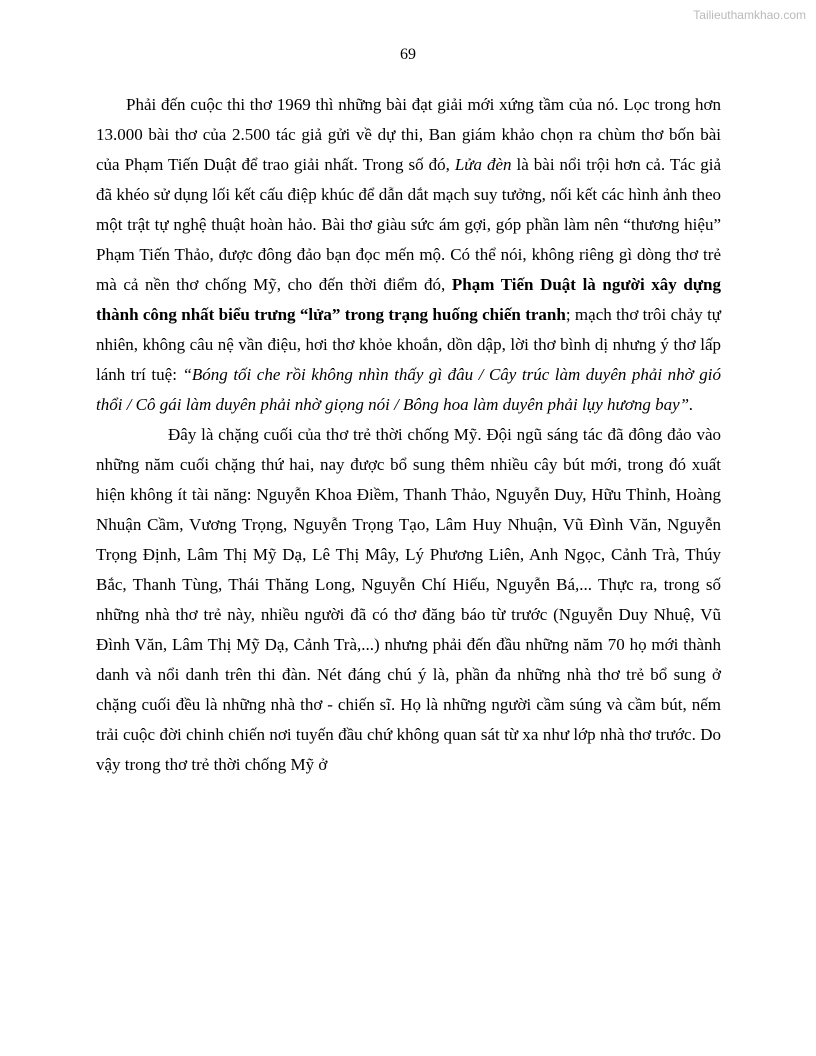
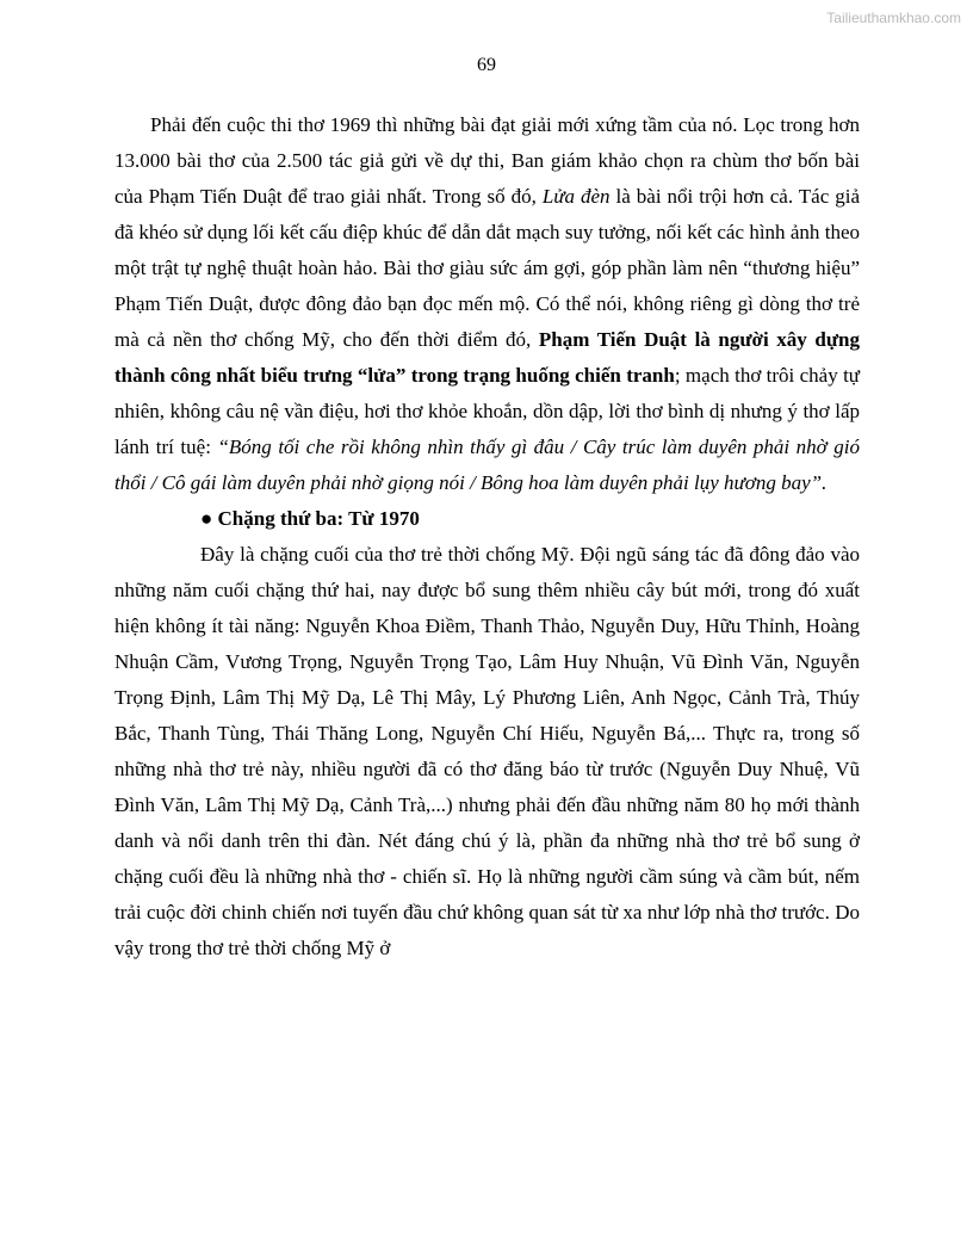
  Tailieuthamkhao.com
  69
- Phải đến cuộc thi thơ 1969 thì những bài đạt giải mới xứng tầm của nó. Lọc trong hơn 13.000 bài thơ của 2.500 tác giả gửi về dự thi, Ban giám khảo chọn ra chùm thơ bốn bài của Phạm Tiến Duật để trao giải nhất. Trong số đó, Lửa đèn là bài nổi trội hơn cả. Tác giả đã khéo sử dụng lối kết cấu điệp khúc để dẫn dắt mạch suy tưởng, nối kết các hình ảnh theo một trật tự nghệ thuật hoàn hảo. Bài thơ giàu sức ám gợi, góp phần làm nên “thương hiệu” Phạm Tiến Thảo, được đông đảo bạn đọc mến mộ. Có thể nói, không riêng gì dòng thơ trẻ mà cả nền thơ chống Mỹ, cho đến thời điểm đó, Phạm Tiến Duật là người xây dựng thành công nhất biểu trưng “lửa” trong trạng huống chiến tranh; mạch thơ trôi chảy tự nhiên, không câu nệ vần điệu, hơi thơ khỏe khoắn, dồn dập, lời thơ bình dị nhưng ý thơ lấp lánh trí tuệ: “Bóng tối che rồi không nhìn thấy gì đâu / Cây trúc làm duyên phải nhờ gió thổi / Cô gái làm duyên phải nhờ giọng nói / Bông hoa làm duyên phải lụy hương bay”.
+ Phải đến cuộc thi thơ 1969 thì những bài đạt giải mới xứng tầm của nó. Lọc trong hơn 13.000 bài thơ của 2.500 tác giả gửi về dự thi, Ban giám khảo chọn ra chùm thơ bốn bài của Phạm Tiến Duật để trao giải nhất. Trong số đó, Lửa đèn là bài nổi trội hơn cả. Tác giả đã khéo sử dụng lối kết cấu điệp khúc để dẫn dắt mạch suy tưởng, nối kết các hình ảnh theo một trật tự nghệ thuật hoàn hảo. Bài thơ giàu sức ám gợi, góp phần làm nên “thương hiệu” Phạm Tiến Duật, được đông đảo bạn đọc mến mộ. Có thể nói, không riêng gì dòng thơ trẻ mà cả nền thơ chống Mỹ, cho đến thời điểm đó, Phạm Tiến Duật là người xây dựng thành công nhất biểu trưng “lửa” trong trạng huống chiến tranh; mạch thơ trôi chảy tự nhiên, không câu nệ vần điệu, hơi thơ khỏe khoắn, dồn dập, lời thơ bình dị nhưng ý thơ lấp lánh trí tuệ: “Bóng tối che rồi không nhìn thấy gì đâu / Cây trúc làm duyên phải nhờ gió thổi / Cô gái làm duyên phải nhờ giọng nói / Bông hoa làm duyên phải lụy hương bay”.
+ ● Chặng thứ ba: Từ 1970
- Đây là chặng cuối của thơ trẻ thời chống Mỹ. Đội ngũ sáng tác đã đông đảo vào những năm cuối chặng thứ hai, nay được bổ sung thêm nhiều cây bút mới, trong đó xuất hiện không ít tài năng: Nguyễn Khoa Điềm, Thanh Thảo, Nguyễn Duy, Hữu Thỉnh, Hoàng Nhuận Cầm, Vương Trọng, Nguyễn Trọng Tạo, Lâm Huy Nhuận, Vũ Đình Văn, Nguyễn Trọng Định, Lâm Thị Mỹ Dạ, Lê Thị Mây, Lý Phương Liên, Anh Ngọc, Cảnh Trà, Thúy Bắc, Thanh Tùng, Thái Thăng Long, Nguyễn Chí Hiếu, Nguyễn Bá,... Thực ra, trong số những nhà thơ trẻ này, nhiều người đã có thơ đăng báo từ trước (Nguyễn Duy Nhuệ, Vũ Đình Văn, Lâm Thị Mỹ Dạ, Cảnh Trà,...) nhưng phải đến đầu những năm 70 họ mới thành danh và nổi danh trên thi đàn. Nét đáng chú ý là, phần đa những nhà thơ trẻ bổ sung ở chặng cuối đều là những nhà thơ - chiến sĩ. Họ là những người cầm súng và cầm bút, nếm trải cuộc đời chinh chiến nơi tuyến đầu chứ không quan sát từ xa như lớp nhà thơ trước. Do vậy trong thơ trẻ thời chống Mỹ ở
+ Đây là chặng cuối của thơ trẻ thời chống Mỹ. Đội ngũ sáng tác đã đông đảo vào những năm cuối chặng thứ hai, nay được bổ sung thêm nhiều cây bút mới, trong đó xuất hiện không ít tài năng: Nguyễn Khoa Điềm, Thanh Thảo, Nguyễn Duy, Hữu Thỉnh, Hoàng Nhuận Cầm, Vương Trọng, Nguyễn Trọng Tạo, Lâm Huy Nhuận, Vũ Đình Văn, Nguyễn Trọng Định, Lâm Thị Mỹ Dạ, Lê Thị Mây, Lý Phương Liên, Anh Ngọc, Cảnh Trà, Thúy Bắc, Thanh Tùng, Thái Thăng Long, Nguyễn Chí Hiếu, Nguyễn Bá,... Thực ra, trong số những nhà thơ trẻ này, nhiều người đã có thơ đăng báo từ trước (Nguyễn Duy Nhuệ, Vũ Đình Văn, Lâm Thị Mỹ Dạ, Cảnh Trà,...) nhưng phải đến đầu những năm 80 họ mới thành danh và nổi danh trên thi đàn. Nét đáng chú ý là, phần đa những nhà thơ trẻ bổ sung ở chặng cuối đều là những nhà thơ - chiến sĩ. Họ là những người cầm súng và cầm bút, nếm trải cuộc đời chinh chiến nơi tuyến đầu chứ không quan sát từ xa như lớp nhà thơ trước. Do vậy trong thơ trẻ thời chống Mỹ ở
